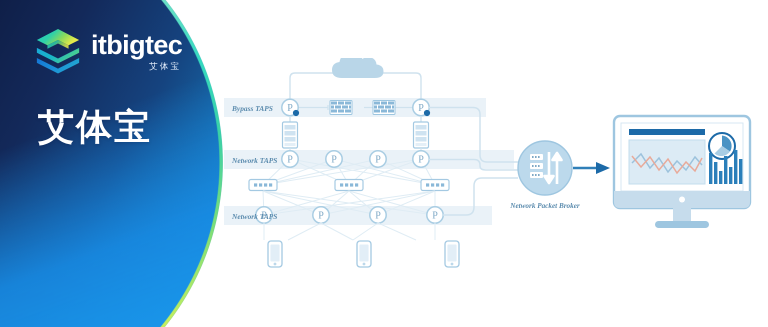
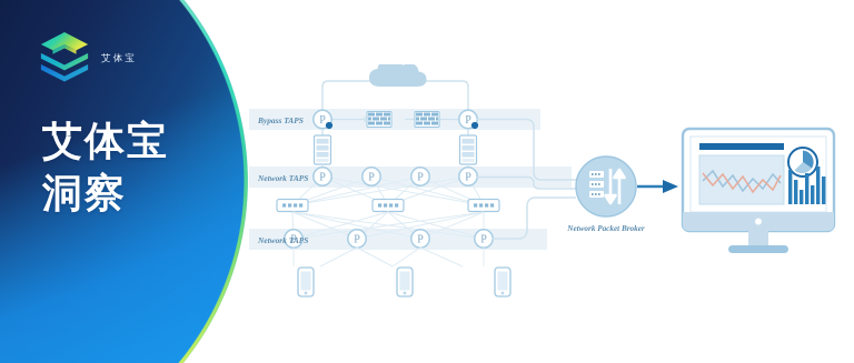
- itbigtec
  艾体宝
  艾体宝
+ 洞察
  Network Packet Broker
  Bypass TAPS
  Network TAPS
  Network TAPS
